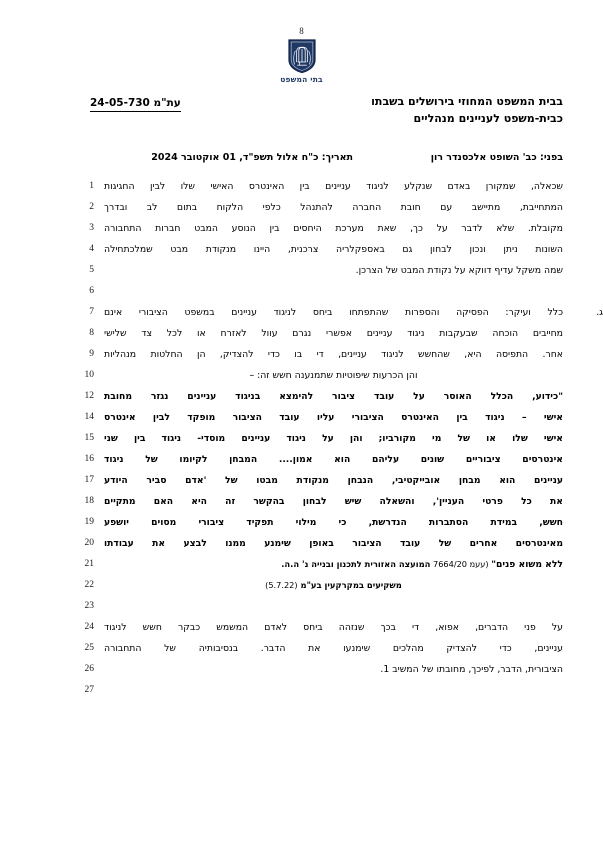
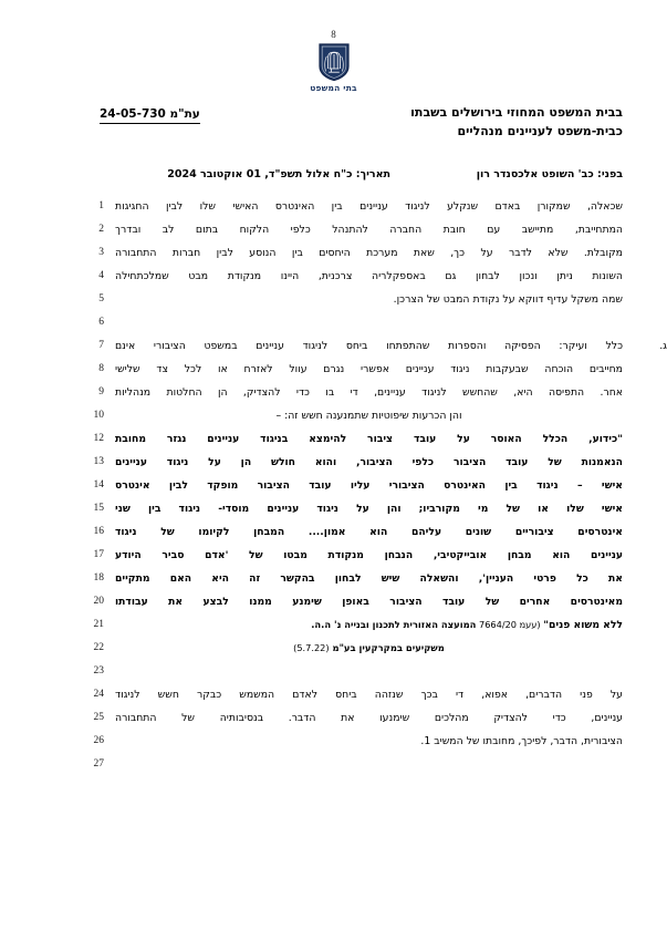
  8
  בתי המשפט
  עת"מ 24-05-730
  בבית המשפט המחוזי בירושלים בשבתו
  כבית-משפט לעניינים מנהליים
  בפני: כב' השופט אלכסנדר רון
  תאריך: כ"ח אלול תשפ"ד, 01 אוקטובר 2024
  1
  שכאלה, שמקורן באדם שנקלע לניגוד עניינים בין האינטרס האישי שלו לבין החגיגות
  2
  המתחייבת, מתיישב עם חובת החברה להתנהל כלפי הלקוח בתום לב ובדרך
  3
- מקובלת. שלא לדבר על כך, שאת מערכת היחסים בין הנוסע המבט חברות התחבורה
+ מקובלת. שלא לדבר על כך, שאת מערכת היחסים בין הנוסע לבין חברות התחבורה
  4
  השונות ניתן ונכון לבחון גם באספקלריה צרכנית, היינו מנקודת מבט שמלכתחילה
  5
  שמה משקל עדיף דווקא על נקודת המבט של הצרכן.
  6
  7
  ג.
  כלל ועיקר: הפסיקה והספרות שהתפתחו ביחס לניגוד עניינים במשפט הציבורי אינם
  8
  מחייבים הוכחה שבעקבות ניגוד עניינים אפשרי נגרם עוול לאזרח או לכל צד שלישי
  9
  אחר. התפיסה היא, שהחשש לניגוד עניינים, די בו כדי להצדיק, הן החלטות מנהליות
  10
  והן הכרעות שיפוטיות שתמנענה חשש זה: –
  12
  "כידוע, הכלל האוסר על עובד ציבור להימצא בניגוד עניינים נגזר מחובת
+ 13
+ הנאמנות של עובד הציבור כלפי הציבור, והוא חולש הן על ניגוד עניינים
  14
  אישי – ניגוד בין האינטרס הציבורי עליו עובד הציבור מופקד לבין אינטרס
  15
  אישי שלו או של מי מקורביו; והן על ניגוד עניינים מוסדי- ניגוד בין שני
  16
  אינטרסים ציבוריים שונים עליהם הוא אמון.... המבחן לקיומו של ניגוד
  17
  עניינים הוא מבחן אובייקטיבי, הנבחן מנקודת מבטו של 'אדם סביר היודע
  18
  את כל פרטי העניין', והשאלה שיש לבחון בהקשר זה היא האם מתקיים
- 19
- חשש, במידת הסתברות הנדרשת, כי מילוי תפקיד ציבורי מסוים יושפע
  20
  מאינטרסים אחרים של עובד הציבור באופן שימנע ממנו לבצע את עבודתו
  21
  ללא משוא פנים" (עעמ 7664/20 המועצה האזורית לתכנון ובנייה נ' ה.ה.
  22
  משקיעים במקרקעין בע"מ (5.7.22)
  23
  24
  על פני הדברים, אפוא, די בכך שנזהה ביחס לאדם המשמש כבקר חשש לניגוד
  25
  עניינים, כדי להצדיק מהלכים שימנעו את הדבר. בנסיבותיה של התחבורה
  26
  הציבורית, הדבר, לפיכך, מחובתו של המשיב 1.
  27
